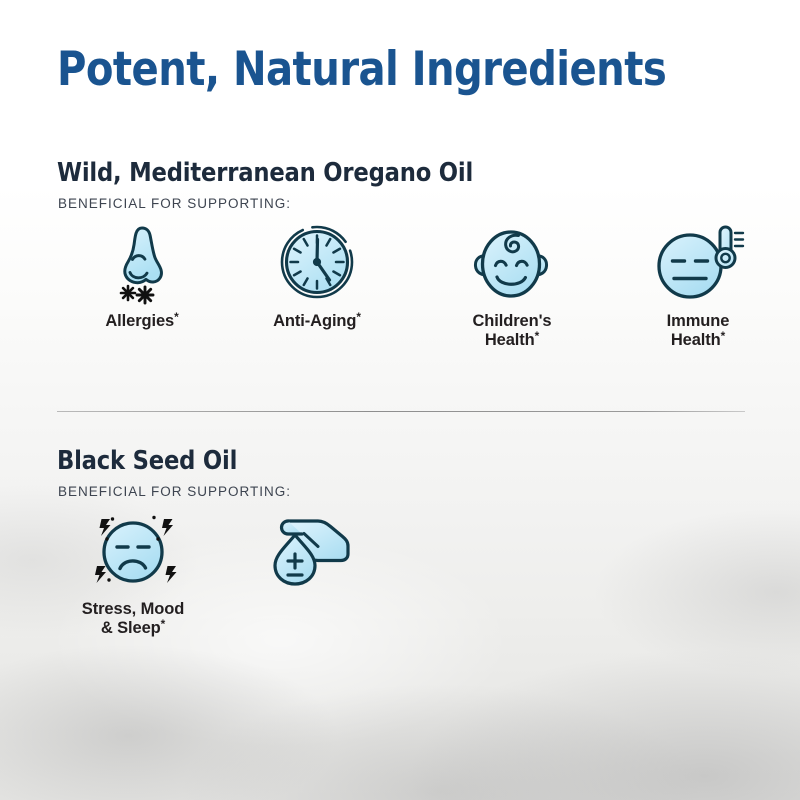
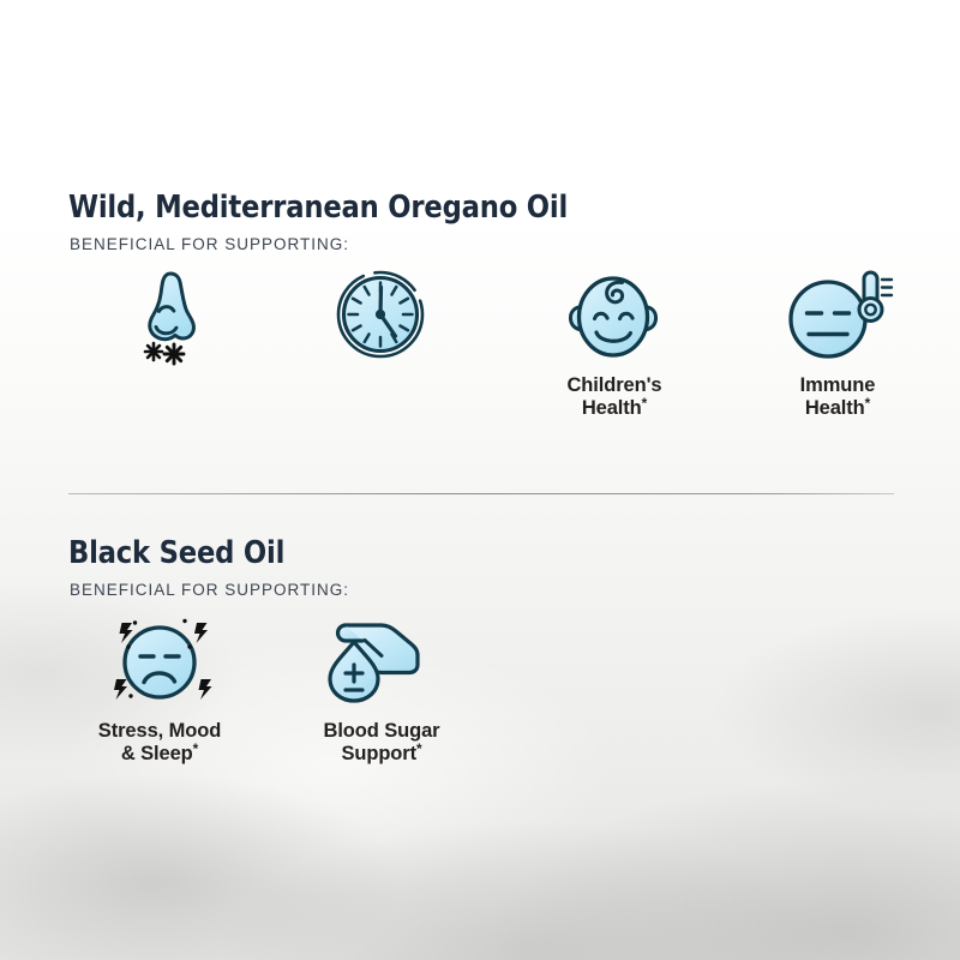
- Potent, Natural Ingredients
  Wild, Mediterranean Oregano Oil
  BENEFICIAL FOR SUPPORTING:
- Allergies*
- Anti-Aging*
  Children's
  Health*
  Immune
  Health*
  Black Seed Oil
  BENEFICIAL FOR SUPPORTING:
  Stress, Mood
  & Sleep*
+ Blood Sugar
+ Support*
